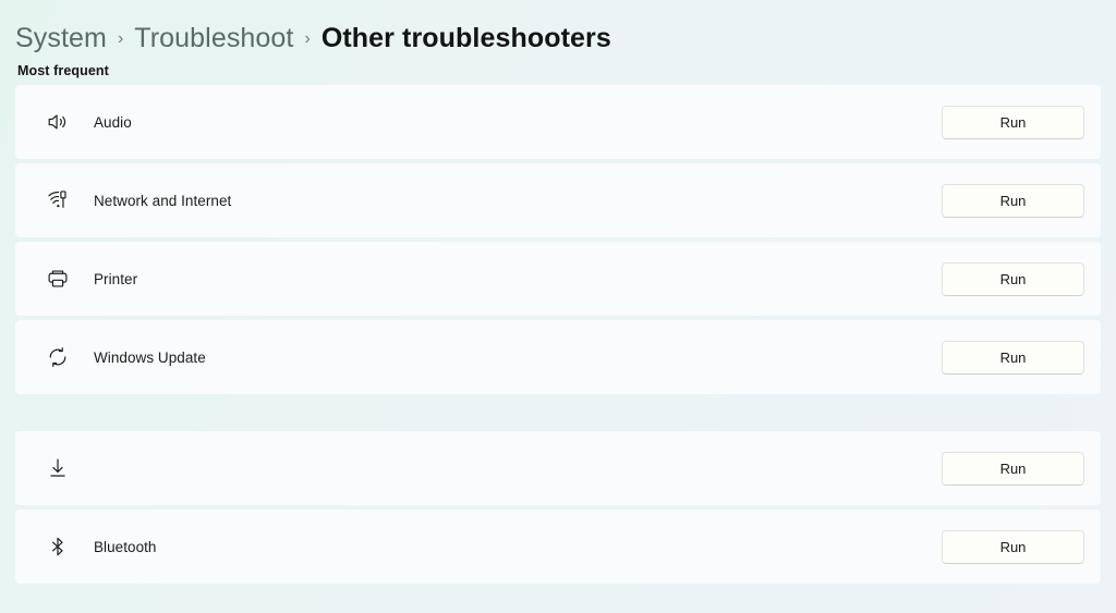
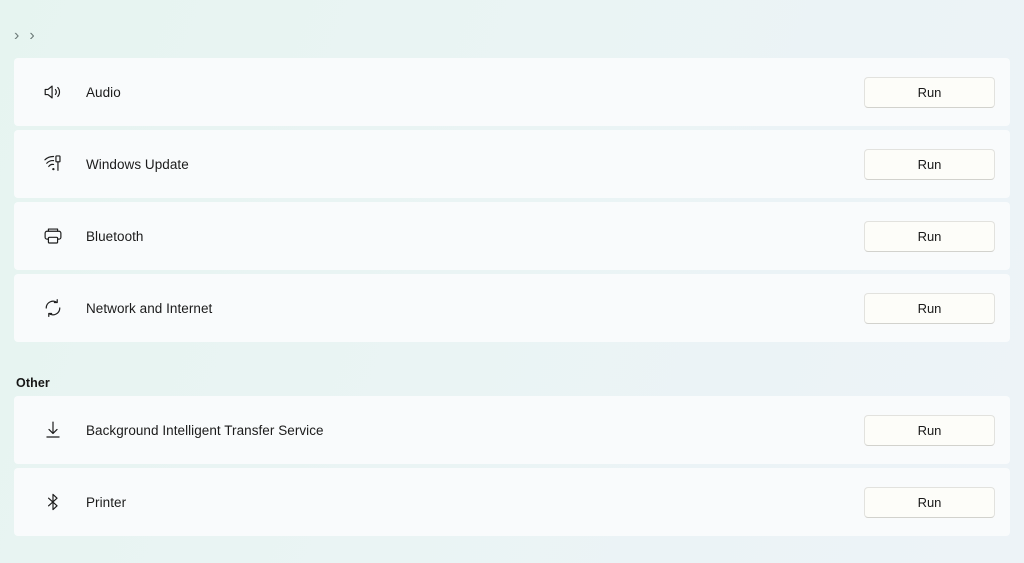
- System
  ›
- Troubleshoot
  ›
- Other troubleshooters
- Most frequent
  Audio
  Run
- Network and Internet
+ Windows Update
  Run
- Printer
+ Bluetooth
  Run
- Windows Update
+ Network and Internet
  Run
+ Other
+ Background Intelligent Transfer Service
  Run
- Bluetooth
+ Printer
  Run
